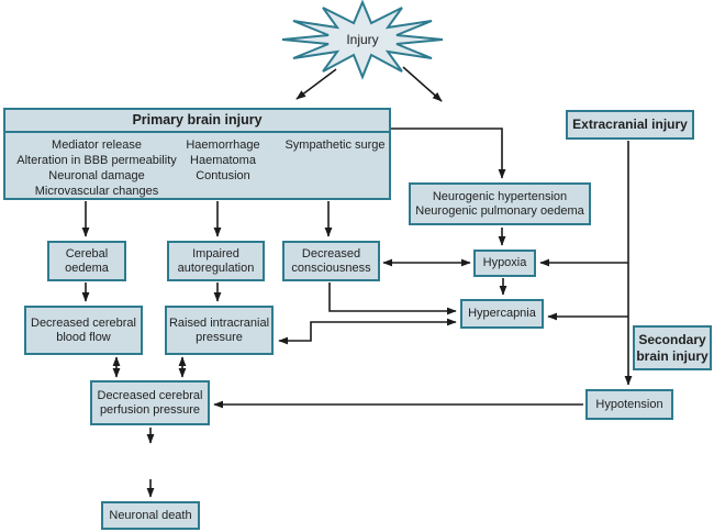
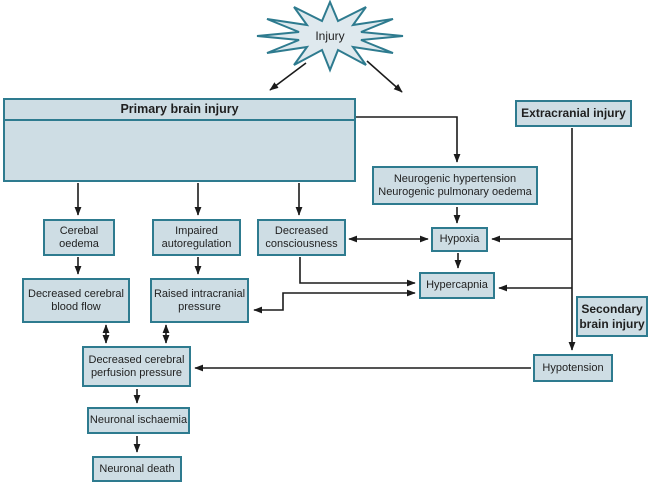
  Injury
  Primary brain injury
- Mediator release
- Alteration in BBB permeability
- Neuronal damage
- Microvascular changes
- Haemorrhage
- Haematoma
- Contusion
- Sympathetic surge
  Extracranial injury
  Neurogenic hypertension
  Neurogenic pulmonary oedema
  Cerebal
  oedema
  Impaired
  autoregulation
  Decreased
  consciousness
  Hypoxia
  Hypercapnia
  Decreased cerebral
  blood flow
  Raised intracranial
  pressure
  Secondary
  brain injury
  Hypotension
  Decreased cerebral
  perfusion pressure
+ Neuronal ischaemia
  Neuronal death
